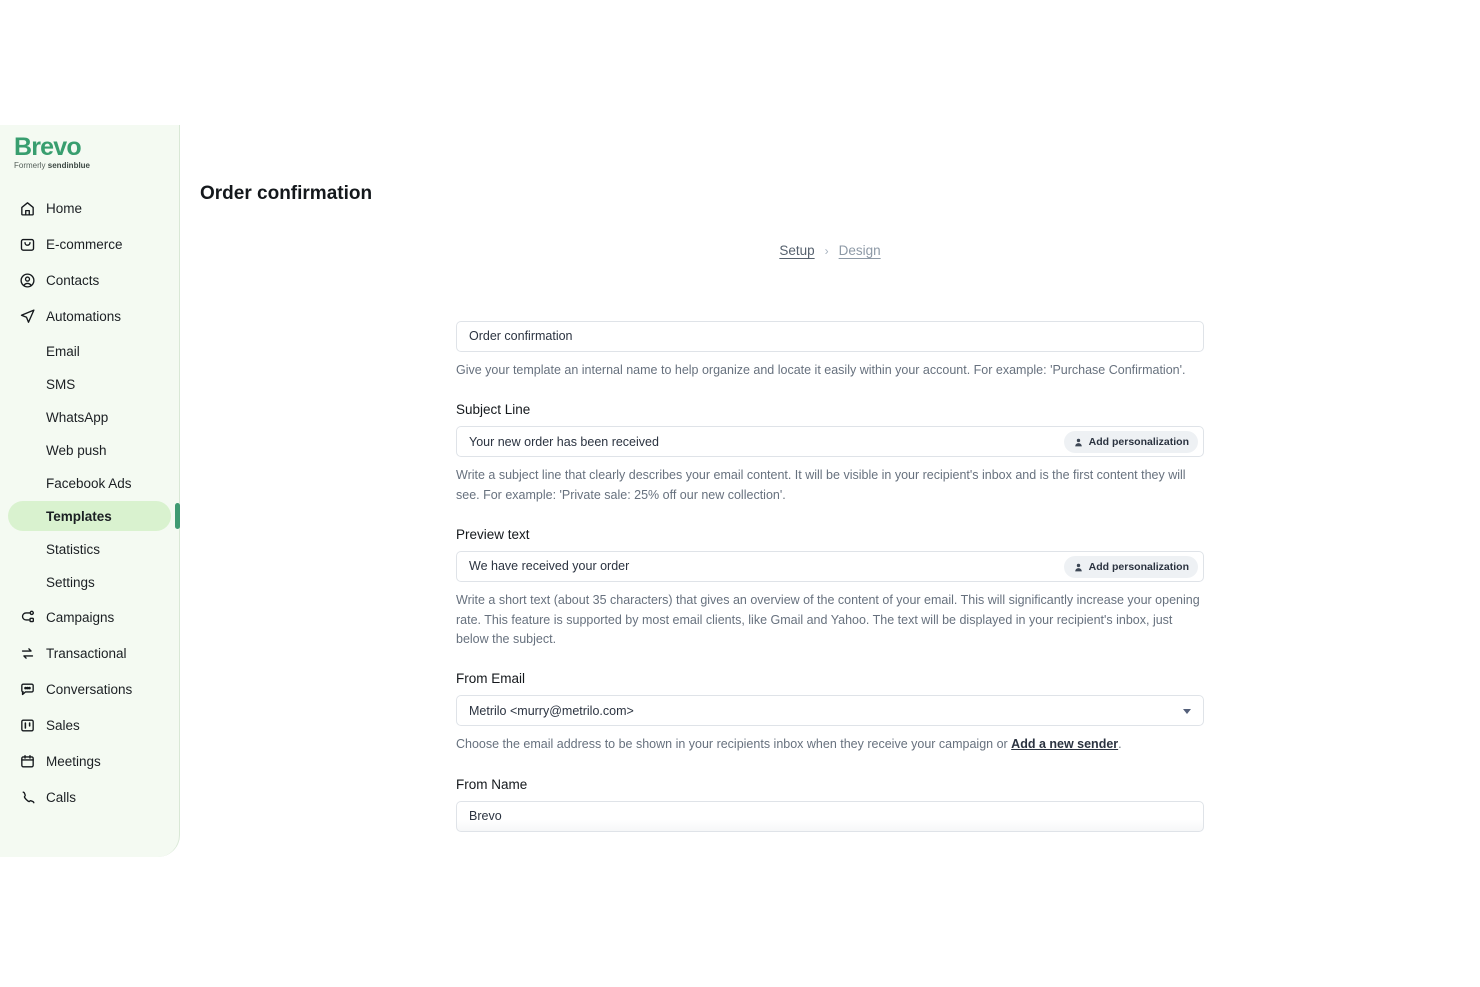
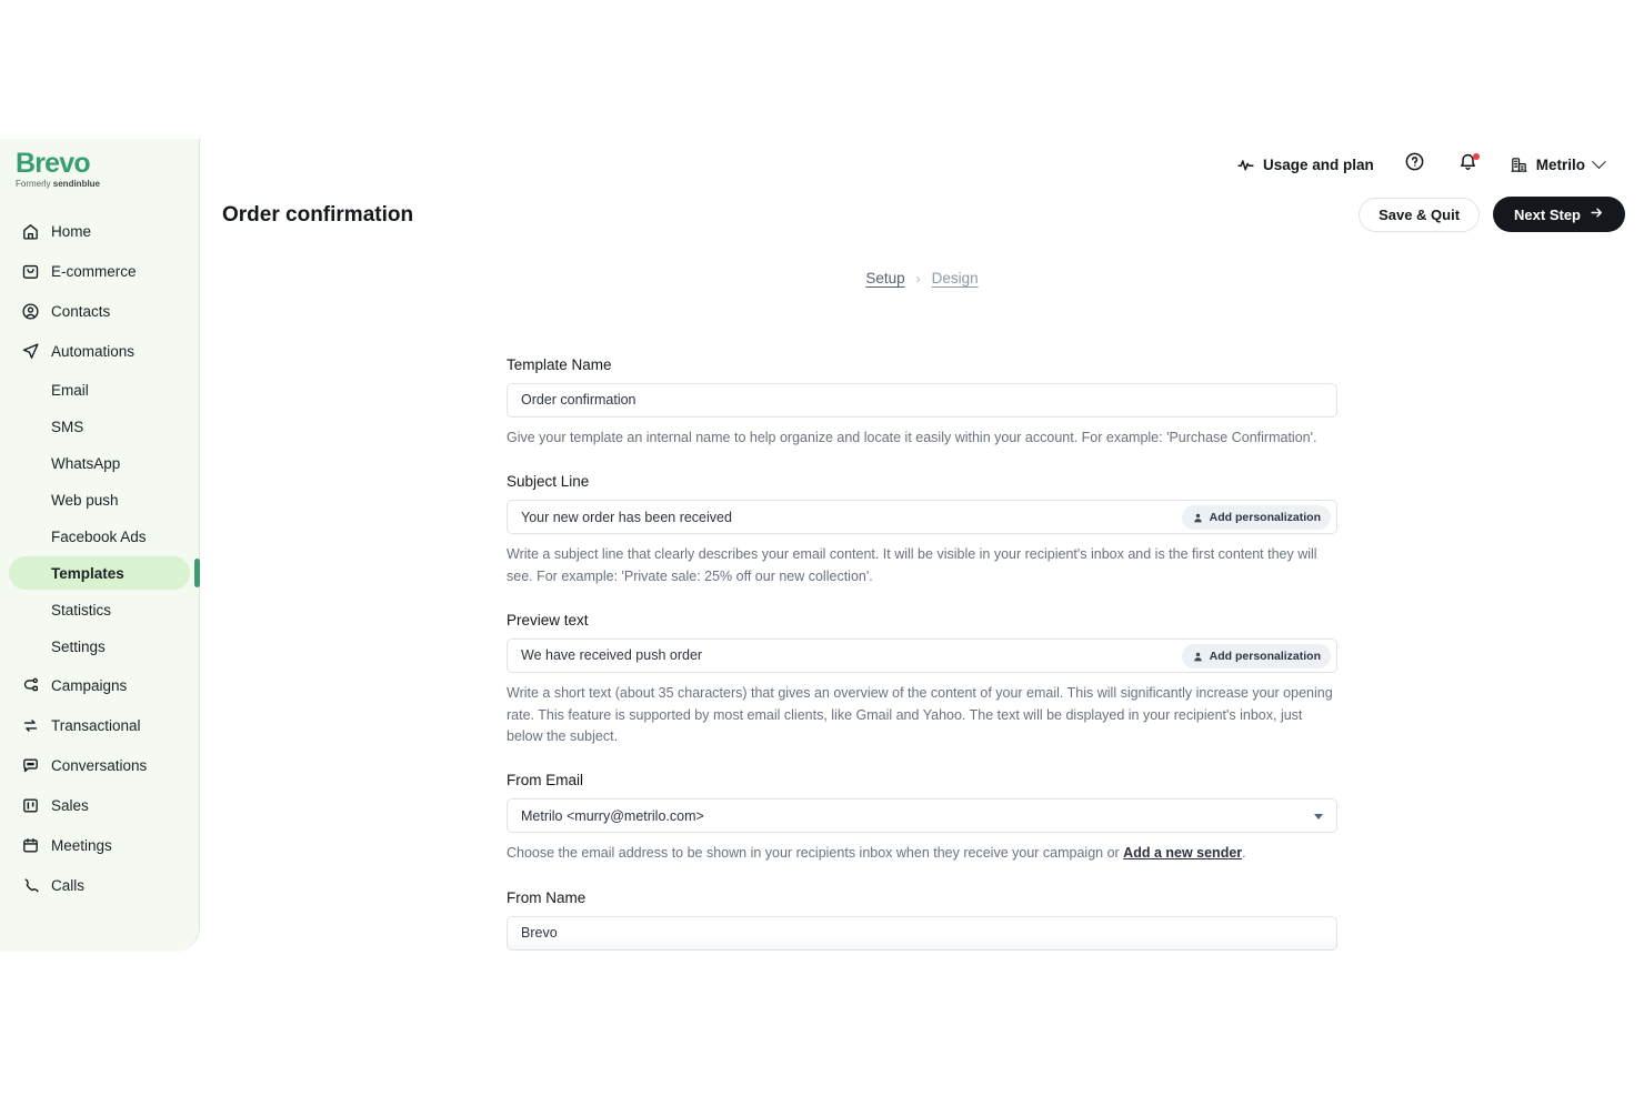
  Brevo
  Formerly sendinblue
  Home
  E-commerce
  Contacts
  Automations
  Email
  SMS
  WhatsApp
  Web push
  Facebook Ads
  Templates
  Statistics
  Settings
  Campaigns
  Transactional
  Conversations
  Sales
  Meetings
  Calls
+ Usage and plan
+ Metrilo
  Order confirmation
+ Save & Quit
+ Next Step
  Setup
  ›
  Design
+ Template Name
  Order confirmation
  Give your template an internal name to help organize and locate it easily within your account. For example: 'Purchase Confirmation'.
  Subject Line
  Your new order has been received
  Add personalization
  Write a subject line that clearly describes your email content. It will be visible in your recipient's inbox and is the first content they will see. For example: 'Private sale: 25% off our new collection'.
  Preview text
- We have received your order
+ We have received push order
  Add personalization
  Write a short text (about 35 characters) that gives an overview of the content of your email. This will significantly increase your opening rate. This feature is supported by most email clients, like Gmail and Yahoo. The text will be displayed in your recipient's inbox, just below the subject.
  From Email
  Metrilo <murry@metrilo.com>
  Choose the email address to be shown in your recipients inbox when they receive your campaign or Add a new sender.
  From Name
  Brevo
